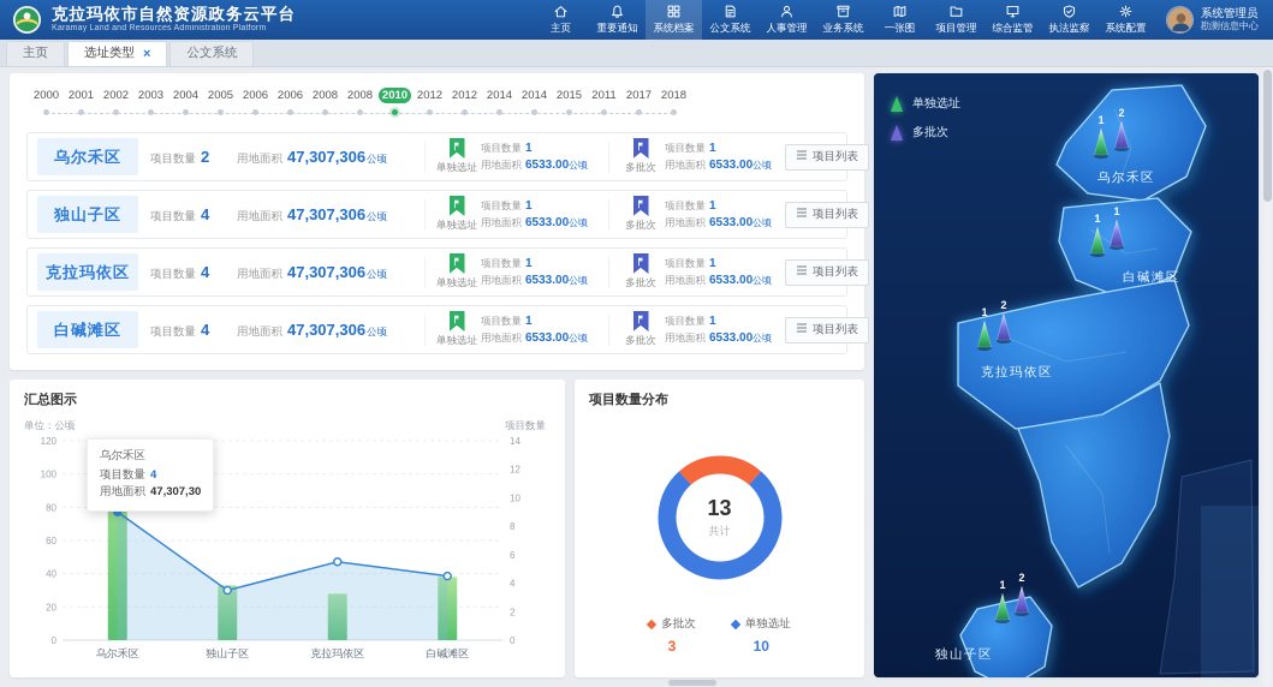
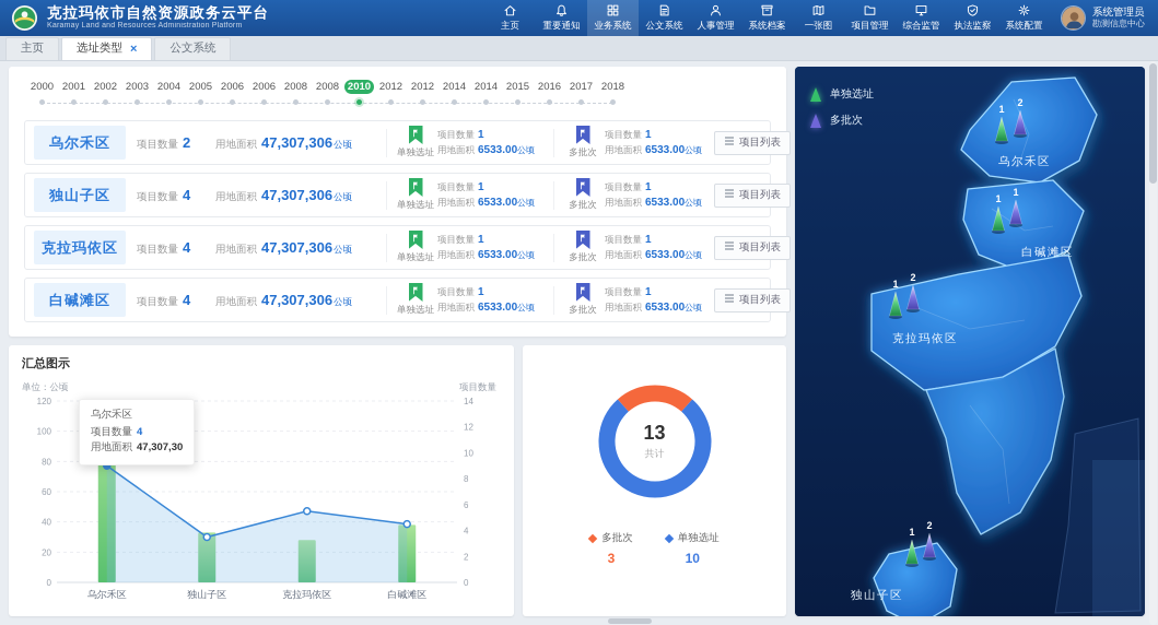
  克拉玛依市自然资源政务云平台
  主页
  重要通知
- 系统档案
+ 业务系统
  公文系统
  人事管理
- 业务系统
+ 系统档案
  一张图
  项目管理
  综合监管
  执法监察
  系统配置
  系统管理员
  勘测信息中心
  主页
  选址类型
  ×
  公文系统
  2000
  2001
  2002
  2003
  2004
  2005
  2006
  2006
  2008
  2008
  2010
  2012
  2012
  2014
  2014
  2015
- 2011
+ 2016
  2017
  2018
  乌尔禾区
  项目数量 2
  用地面积 47,307,306公顷
  单独选址
  项目数量 1
  用地面积 6533.00公顷
  多批次
  项目数量 1
  用地面积 6533.00公顷
  项目列表
  独山子区
  项目数量 4
  用地面积 47,307,306公顷
  单独选址
  项目数量 1
  用地面积 6533.00公顷
  多批次
  项目数量 1
  用地面积 6533.00公顷
  项目列表
  克拉玛依区
  项目数量 4
  用地面积 47,307,306公顷
  单独选址
  项目数量 1
  用地面积 6533.00公顷
  多批次
  项目数量 1
  用地面积 6533.00公顷
  项目列表
  白碱滩区
  项目数量 4
  用地面积 47,307,306公顷
  单独选址
  项目数量 1
  用地面积 6533.00公顷
  多批次
  项目数量 1
  用地面积 6533.00公顷
  项目列表
  汇总图示
  120
  100
  80
  60
  40
  20
  0
  14
  12
  10
  8
  6
  4
  2
  0
  乌尔禾区
  独山子区
  克拉玛依区
  白碱滩区
  单位：公顷
  项目数量
  乌尔禾区
  项目数量 4
  用地面积 47,307,30
- 项目数量分布
  13
  共计
  多批次
  3
  单独选址
  10
  单独选址
  多批次
  1
  2
  1
  1
  1
  2
  1
  2
  乌尔禾区
  白碱滩区
  克拉玛依区
  独山子区
